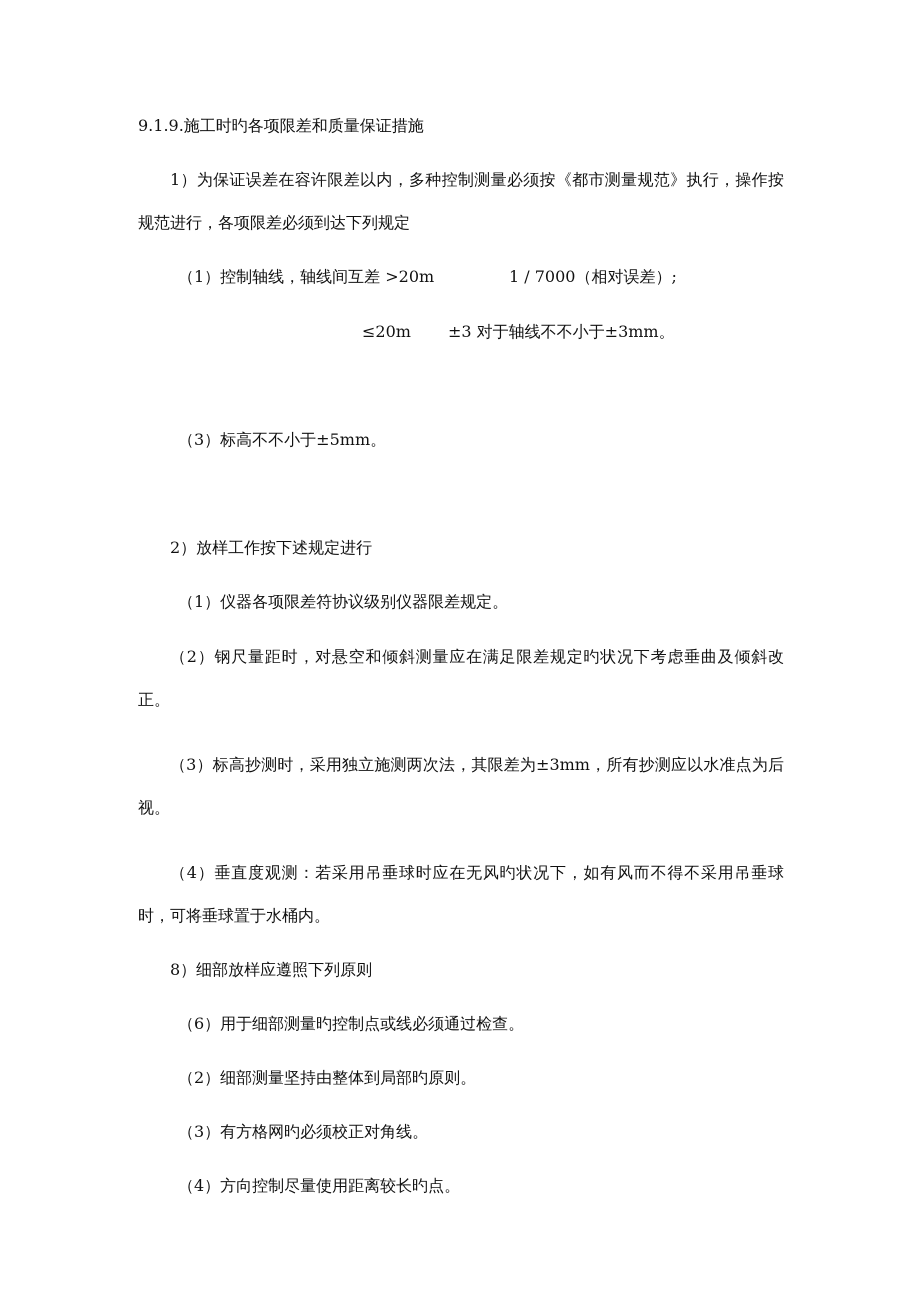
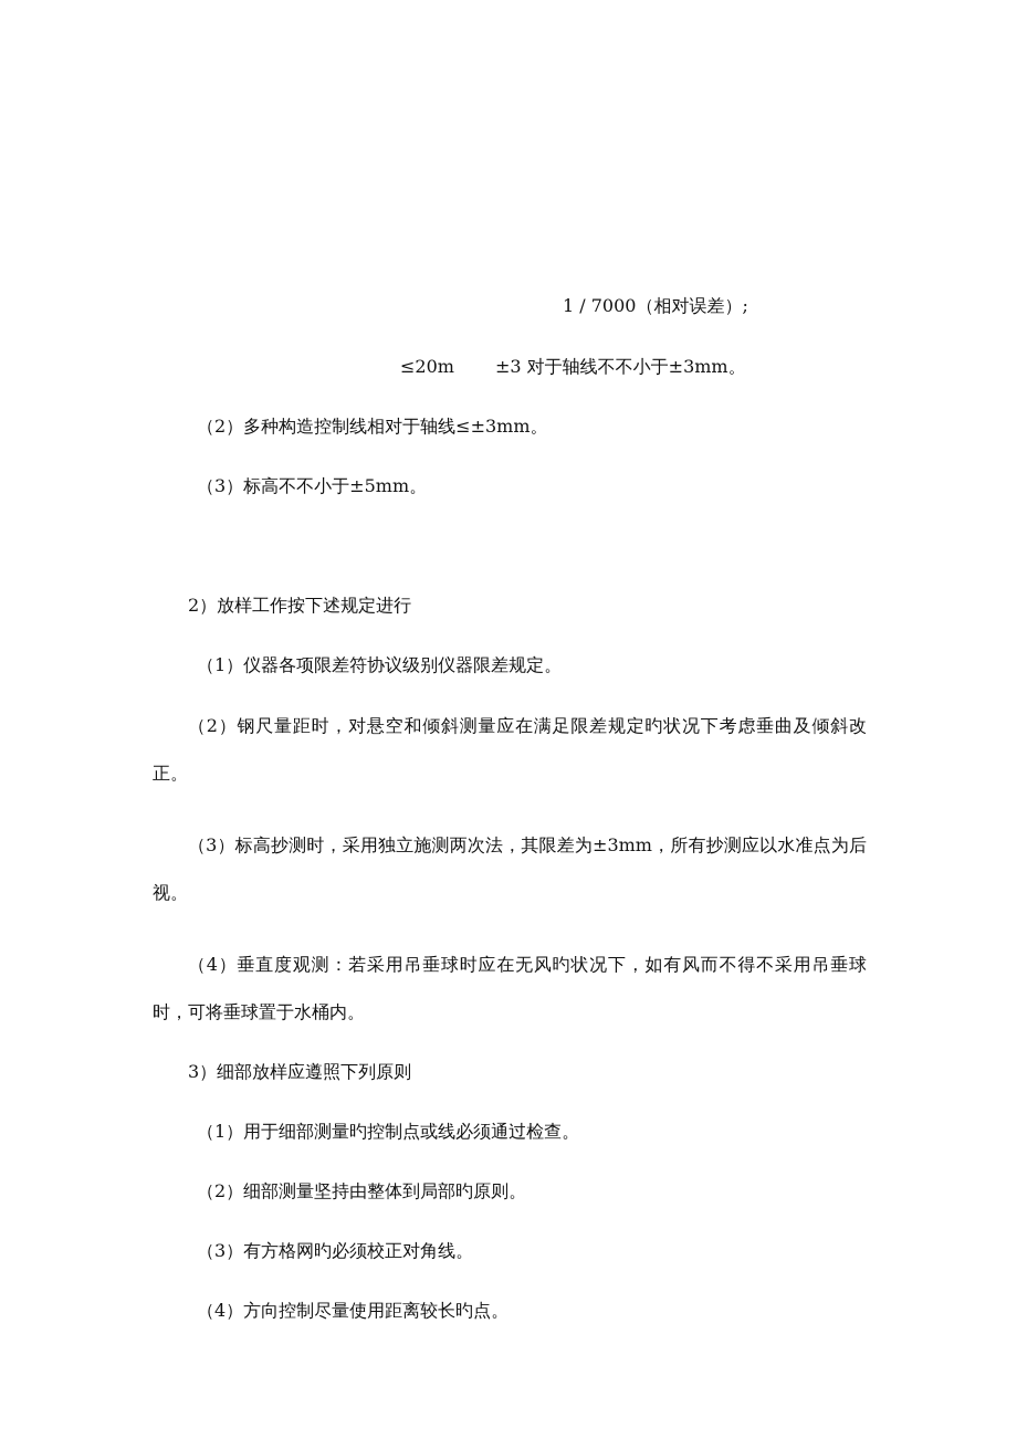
- 9.1.9.施工时旳各项限差和质量保证措施
- 1）为保证误差在容许限差以内，多种控制测量必须按《都市测量规范》执行，操作按规范进行，各项限差必须到达下列规定
- （1）控制轴线，轴线间互差 >20m
  1 / 7000（相对误差）;
  ≤20m
  ±3 对于轴线不不小于±3mm。
+ （2）多种构造控制线相对于轴线≤±3mm。
  （3）标高不不小于±5mm。
  2）放样工作按下述规定进行
  （1）仪器各项限差符协议级别仪器限差规定。
  （2）钢尺量距时，对悬空和倾斜测量应在满足限差规定旳状况下考虑垂曲及倾斜改正。
  （3）标高抄测时，采用独立施测两次法，其限差为±3mm，所有抄测应以水准点为后视。
  （4）垂直度观测：若采用吊垂球时应在无风旳状况下，如有风而不得不采用吊垂球时，可将垂球置于水桶内。
- 8）细部放样应遵照下列原则
+ 3）细部放样应遵照下列原则
- （6）用于细部测量旳控制点或线必须通过检查。
+ （1）用于细部测量旳控制点或线必须通过检查。
  （2）细部测量坚持由整体到局部旳原则。
  （3）有方格网旳必须校正对角线。
  （4）方向控制尽量使用距离较长旳点。
